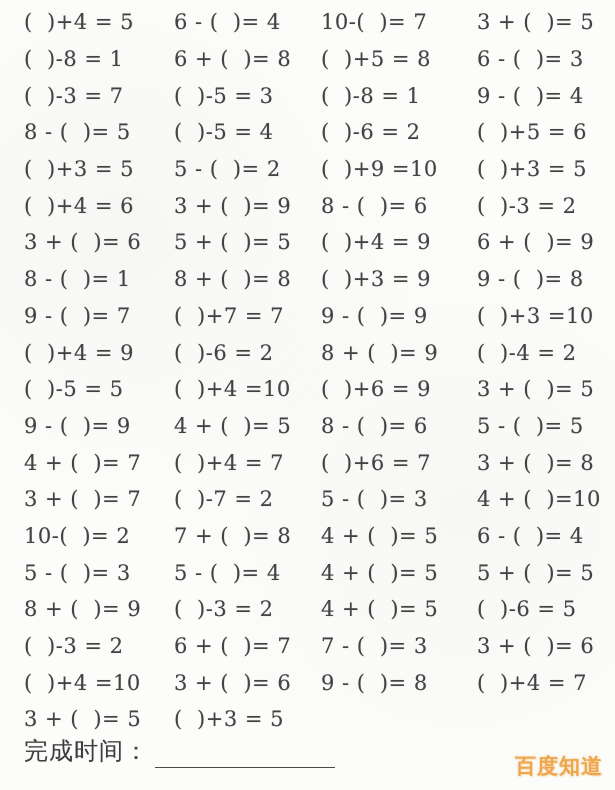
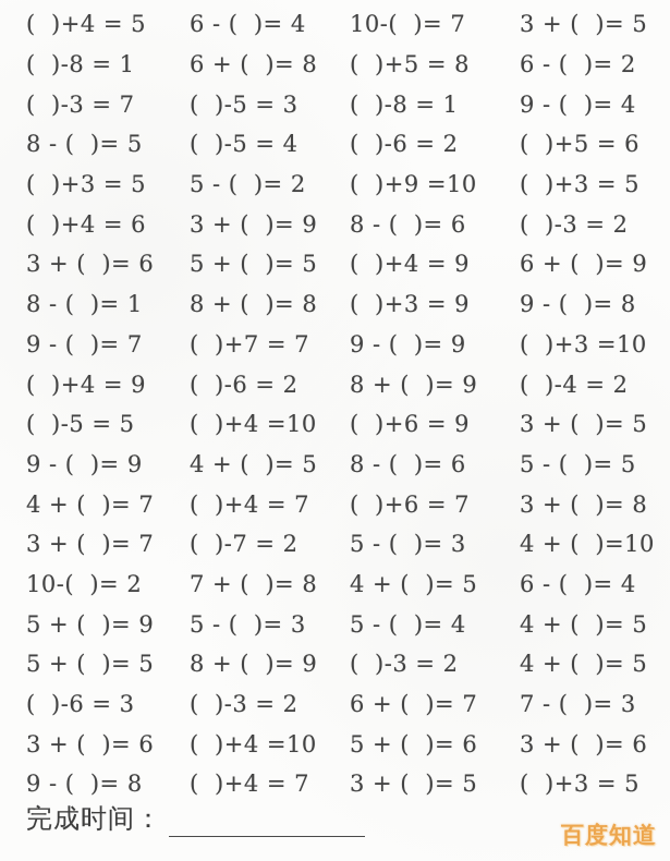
  ( )+4 = 5
  6 - ( )= 4
  10-( )= 7
  3 + ( )= 5
  ( )-8 = 1
  6 + ( )= 8
  ( )+5 = 8
- 6 - ( )= 3
+ 6 - ( )= 2
  ( )-3 = 7
  ( )-5 = 3
  ( )-8 = 1
  9 - ( )= 4
  8 - ( )= 5
  ( )-5 = 4
  ( )-6 = 2
  ( )+5 = 6
  ( )+3 = 5
  5 - ( )= 2
  ( )+9 =10
  ( )+3 = 5
  ( )+4 = 6
  3 + ( )= 9
  8 - ( )= 6
  ( )-3 = 2
  3 + ( )= 6
  5 + ( )= 5
  ( )+4 = 9
  6 + ( )= 9
  8 - ( )= 1
  8 + ( )= 8
  ( )+3 = 9
  9 - ( )= 8
  9 - ( )= 7
  ( )+7 = 7
  9 - ( )= 9
  ( )+3 =10
  ( )+4 = 9
  ( )-6 = 2
  8 + ( )= 9
  ( )-4 = 2
  ( )-5 = 5
  ( )+4 =10
  ( )+6 = 9
  3 + ( )= 5
  9 - ( )= 9
  4 + ( )= 5
  8 - ( )= 6
  5 - ( )= 5
  4 + ( )= 7
  ( )+4 = 7
  ( )+6 = 7
  3 + ( )= 8
  3 + ( )= 7
  ( )-7 = 2
  5 - ( )= 3
  4 + ( )=10
  10-( )= 2
  7 + ( )= 8
  4 + ( )= 5
  6 - ( )= 4
+ 5 + ( )= 9
  5 - ( )= 3
  5 - ( )= 4
  4 + ( )= 5
  5 + ( )= 5
  8 + ( )= 9
  ( )-3 = 2
  4 + ( )= 5
- ( )-6 = 5
+ ( )-6 = 3
  ( )-3 = 2
  6 + ( )= 7
  7 - ( )= 3
  3 + ( )= 6
  ( )+4 =10
+ 5 + ( )= 6
  3 + ( )= 6
  9 - ( )= 8
  ( )+4 = 7
  3 + ( )= 5
  ( )+3 = 5
  完成时间：
  百度知道
